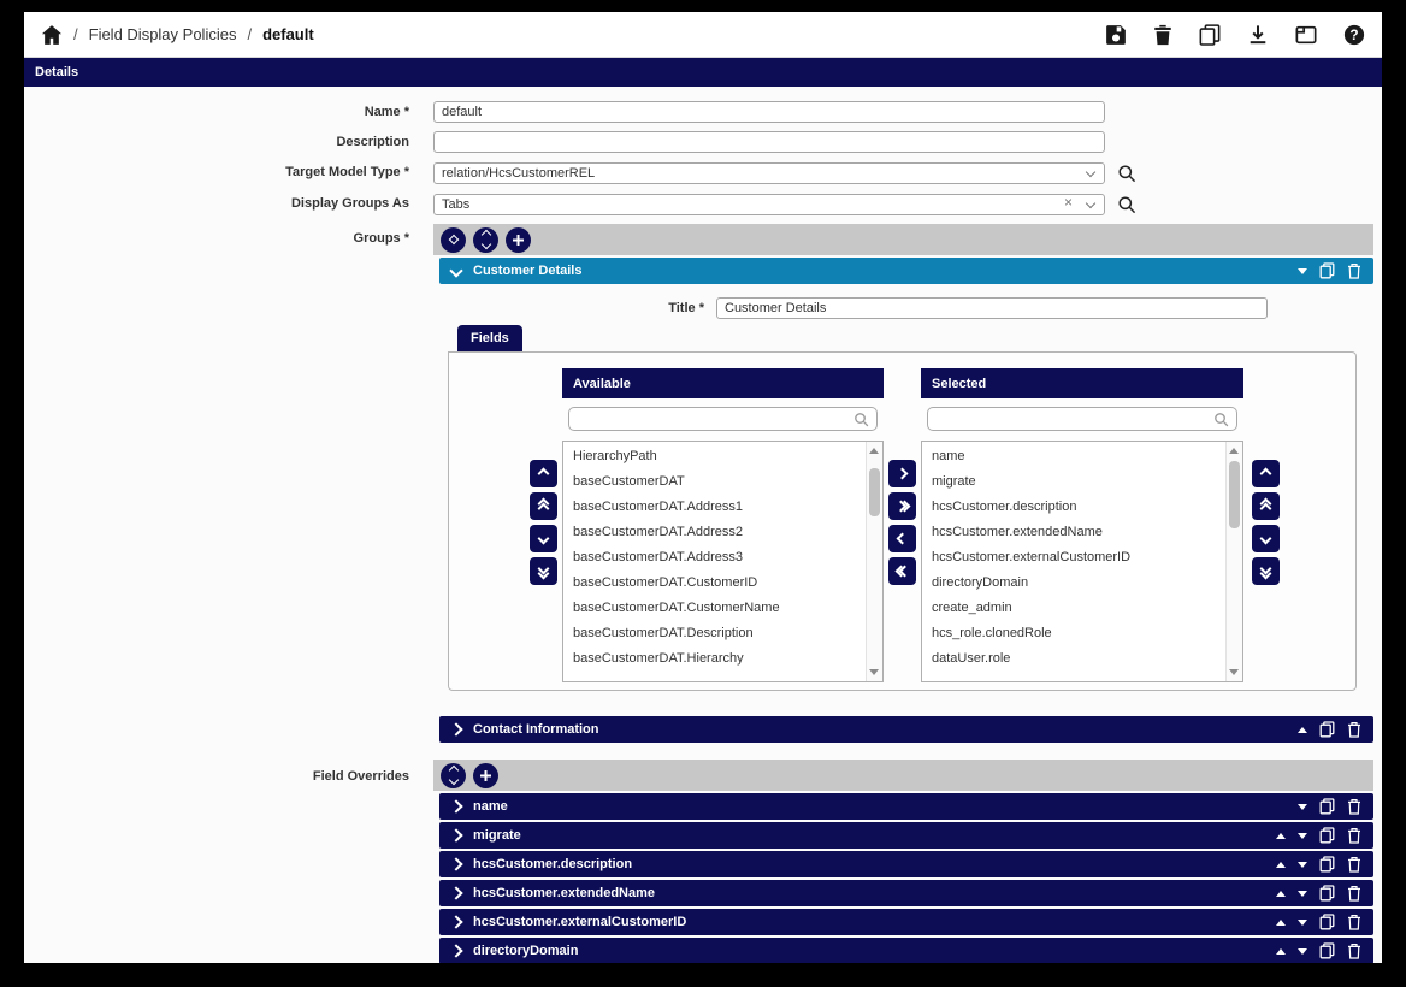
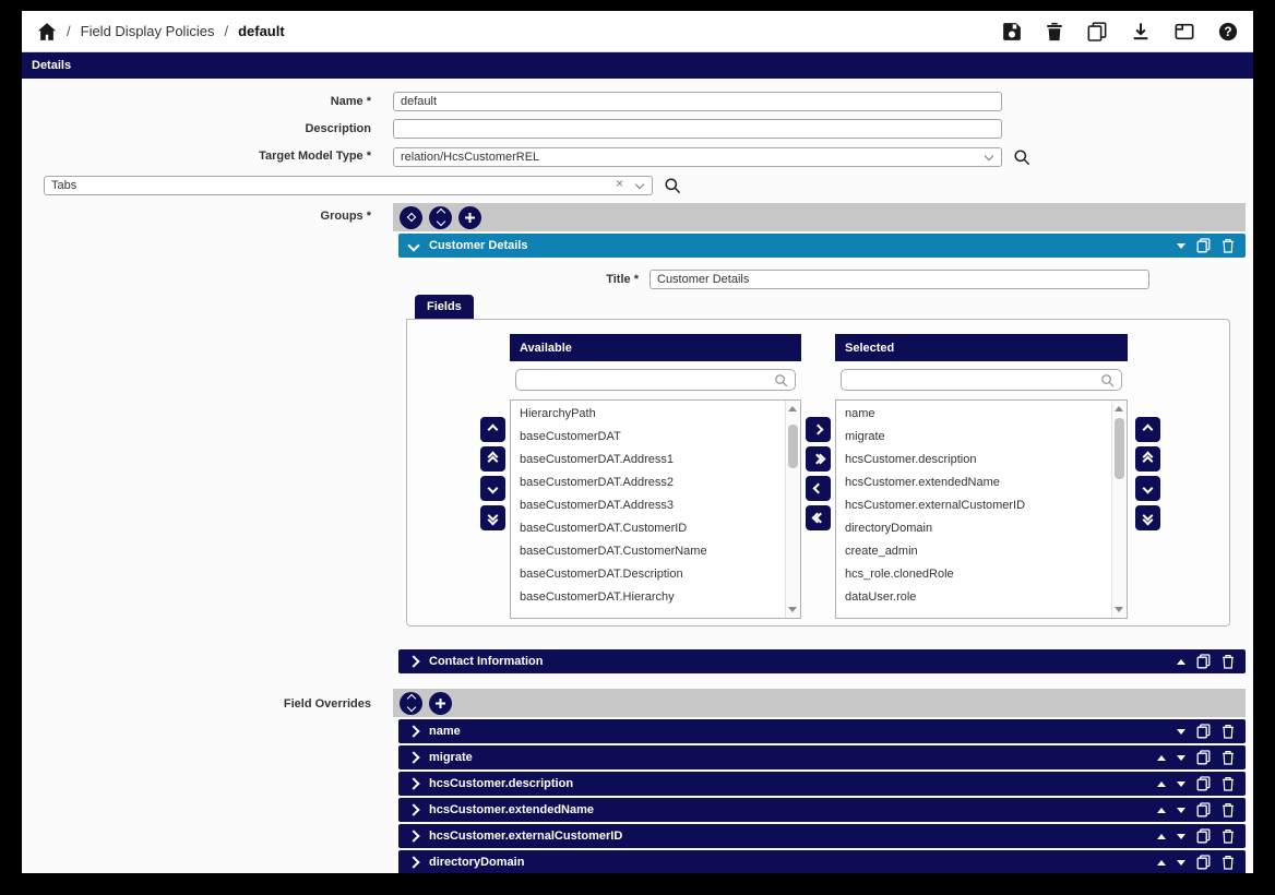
  /
  Field Display Policies
  /
  default
  ?
  Details
  Name *
  default
  Description
  Target Model Type *
  relation/HcsCustomerREL
- Display Groups As
  Tabs
  ×
  Groups *
  Customer Details
  Title *
  Customer Details
  Fields
  Available
  HierarchyPath
  baseCustomerDAT
  baseCustomerDAT.Address1
  baseCustomerDAT.Address2
  baseCustomerDAT.Address3
  baseCustomerDAT.CustomerID
  baseCustomerDAT.CustomerName
  baseCustomerDAT.Description
  baseCustomerDAT.Hierarchy
  Selected
  name
  migrate
  hcsCustomer.description
  hcsCustomer.extendedName
  hcsCustomer.externalCustomerID
  directoryDomain
  create_admin
  hcs_role.clonedRole
  dataUser.role
  Contact Information
  Field Overrides
  name
  migrate
  hcsCustomer.description
  hcsCustomer.extendedName
  hcsCustomer.externalCustomerID
  directoryDomain
